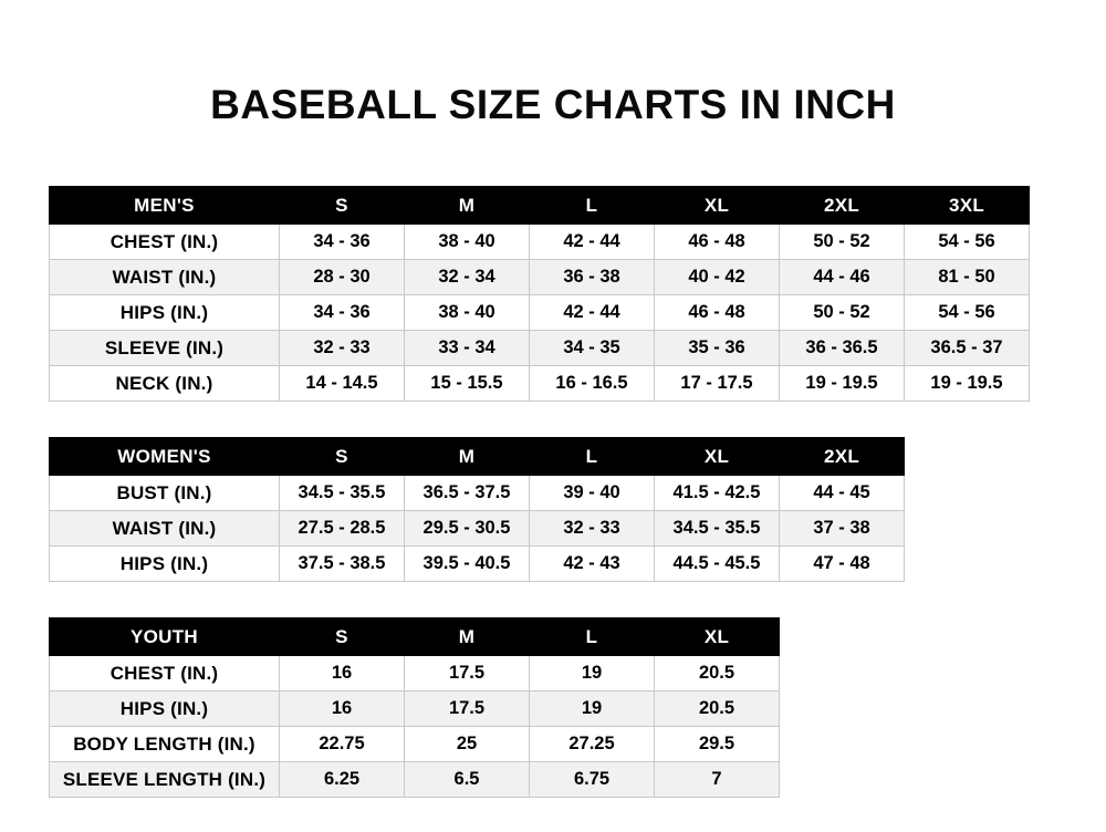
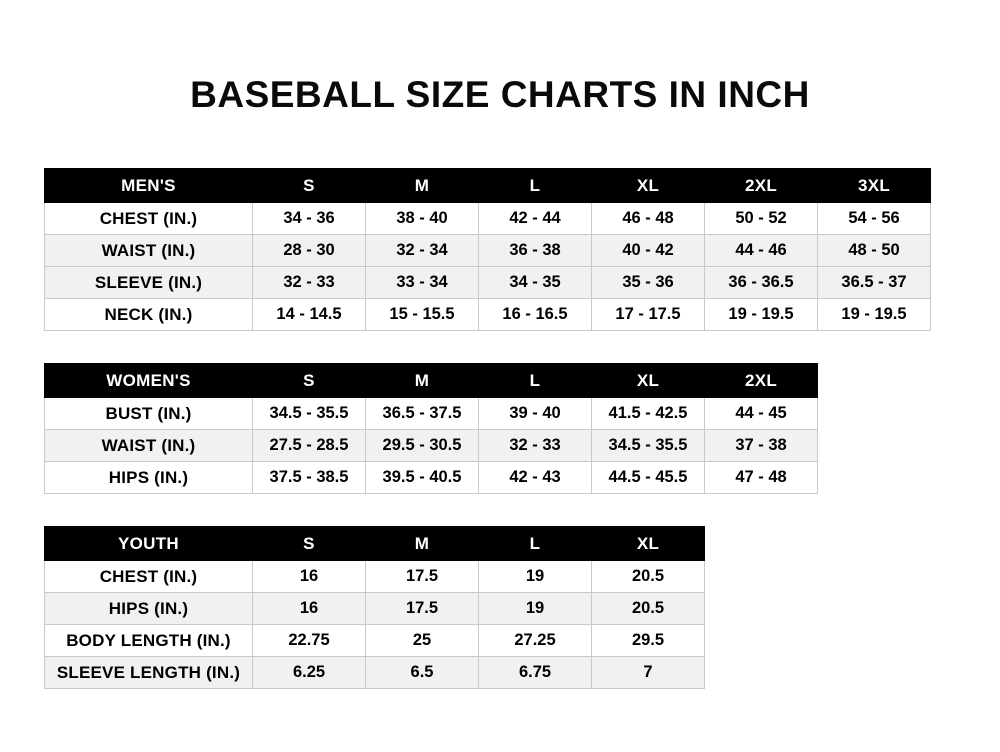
  BASEBALL SIZE CHARTS IN INCH
  MEN'S	S	M	L	XL	2XL	3XL
  CHEST (IN.)	34 - 36	38 - 40	42 - 44	46 - 48	50 - 52	54 - 56
- WAIST (IN.)	28 - 30	32 - 34	36 - 38	40 - 42	44 - 46	81 - 50
+ WAIST (IN.)	28 - 30	32 - 34	36 - 38	40 - 42	44 - 46	48 - 50
- HIPS (IN.)	34 - 36	38 - 40	42 - 44	46 - 48	50 - 52	54 - 56
  SLEEVE (IN.)	32 - 33	33 - 34	34 - 35	35 - 36	36 - 36.5	36.5 - 37
  NECK (IN.)	14 - 14.5	15 - 15.5	16 - 16.5	17 - 17.5	19 - 19.5	19 - 19.5
  WOMEN'S	S	M	L	XL	2XL
  BUST (IN.)	34.5 - 35.5	36.5 - 37.5	39 - 40	41.5 - 42.5	44 - 45
  WAIST (IN.)	27.5 - 28.5	29.5 - 30.5	32 - 33	34.5 - 35.5	37 - 38
  HIPS (IN.)	37.5 - 38.5	39.5 - 40.5	42 - 43	44.5 - 45.5	47 - 48
  YOUTH	S	M	L	XL
  CHEST (IN.)	16	17.5	19	20.5
  HIPS (IN.)	16	17.5	19	20.5
  BODY LENGTH (IN.)	22.75	25	27.25	29.5
  SLEEVE LENGTH (IN.)	6.25	6.5	6.75	7
